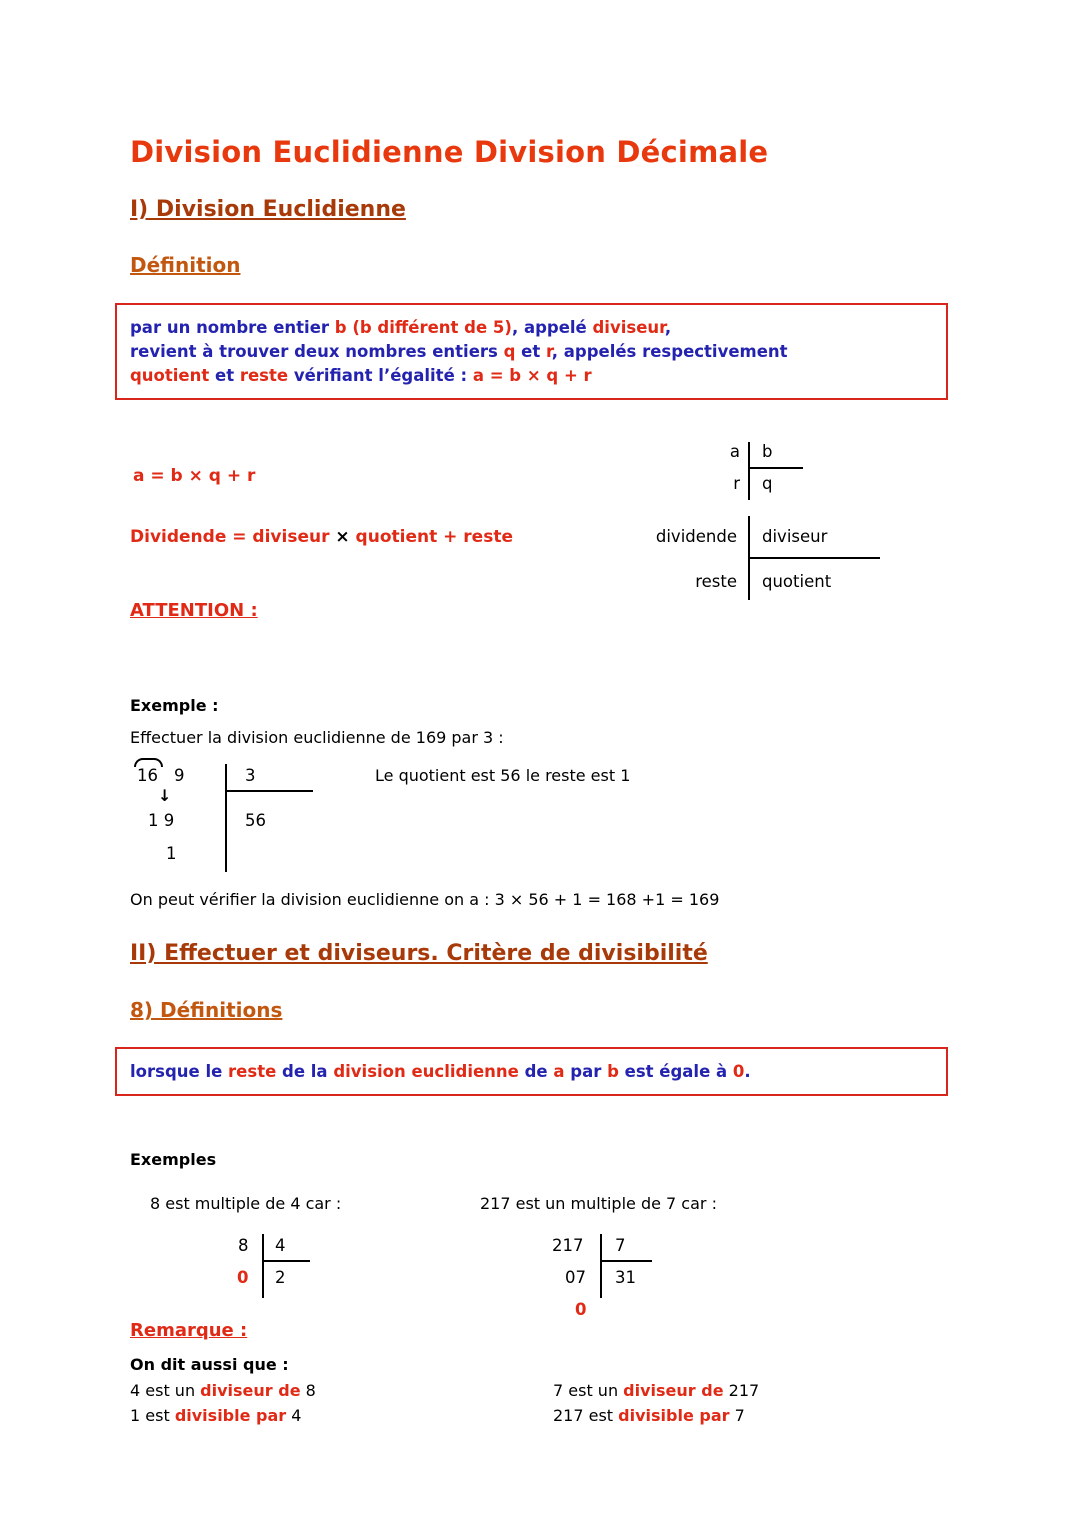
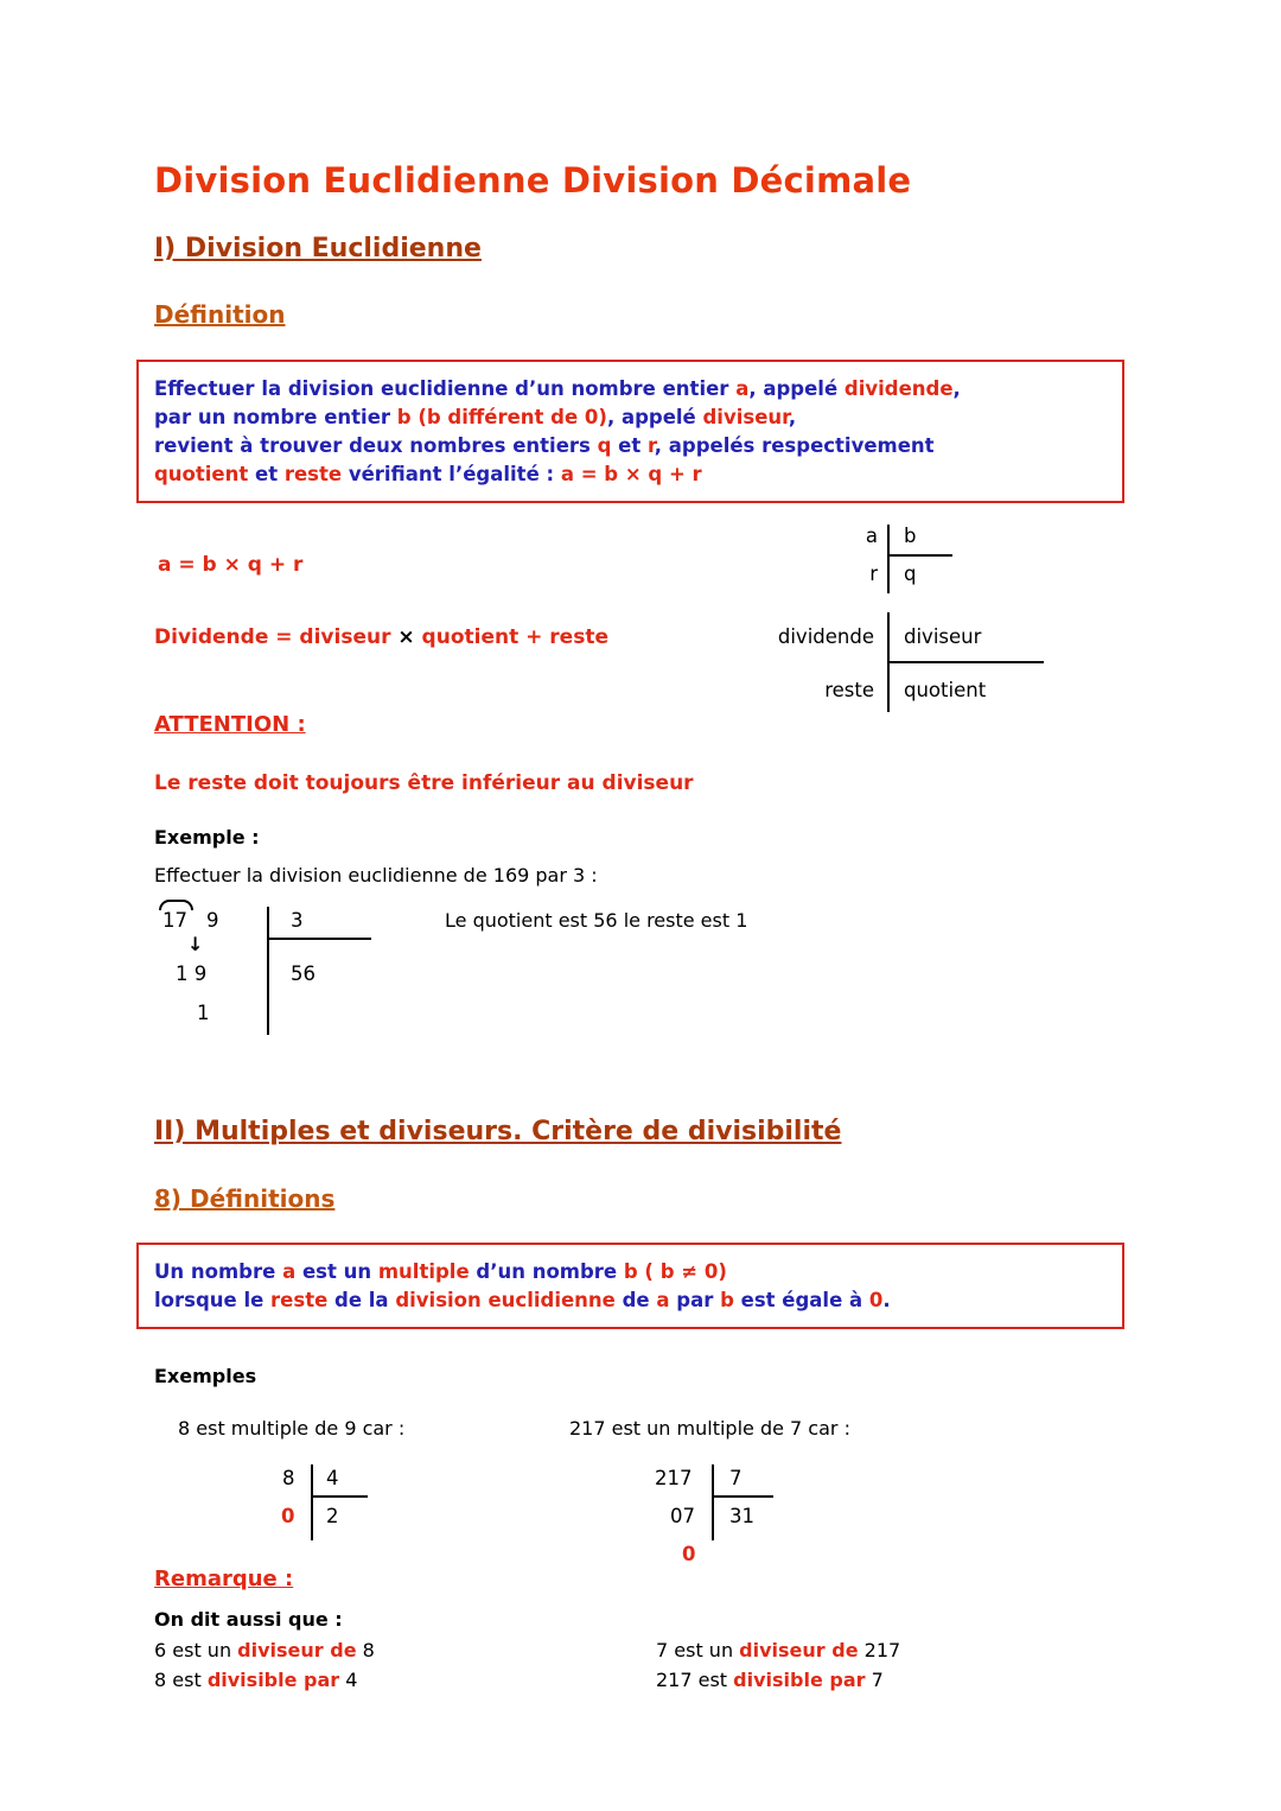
  Division Euclidienne Division Décimale
  I) Division Euclidienne
  Définition
+ Effectuer la division euclidienne d’un nombre entier a, appelé dividende,
- par un nombre entier b (b différent de 5), appelé diviseur,
+ par un nombre entier b (b différent de 0), appelé diviseur,
  revient à trouver deux nombres entiers q et r, appelés respectivement
  quotient et reste vérifiant l’égalité : a = b × q + r
  a = b × q + r
  a
  b
  r
  q
  Dividende = diviseur × quotient + reste
  dividende
  diviseur
  reste
  quotient
  ATTENTION :
+ Le reste doit toujours être inférieur au diviseur
  Exemple :
  Effectuer la division euclidienne de 169 par 3 :
- 16
+ 17
  9
  3
  ↓
  1 9
  56
  1
  Le quotient est 56 le reste est 1
- On peut vérifier la division euclidienne on a : 3 × 56 + 1 = 168 +1 = 169
- II) Effectuer et diviseurs. Critère de divisibilité
+ II) Multiples et diviseurs. Critère de divisibilité
  8) Définitions
+ Un nombre a est un multiple d’un nombre b ( b ≠ 0)
  lorsque le reste de la division euclidienne de a par b est égale à 0.
  Exemples
- 8 est multiple de 4 car :
+ 8 est multiple de 9 car :
  217 est un multiple de 7 car :
  8
  4
  0
  2
  217
  7
  07
  31
  0
  Remarque :
  On dit aussi que :
- 4 est un diviseur de 8
+ 6 est un diviseur de 8
- 1 est divisible par 4
+ 8 est divisible par 4
  7 est un diviseur de 217
  217 est divisible par 7
